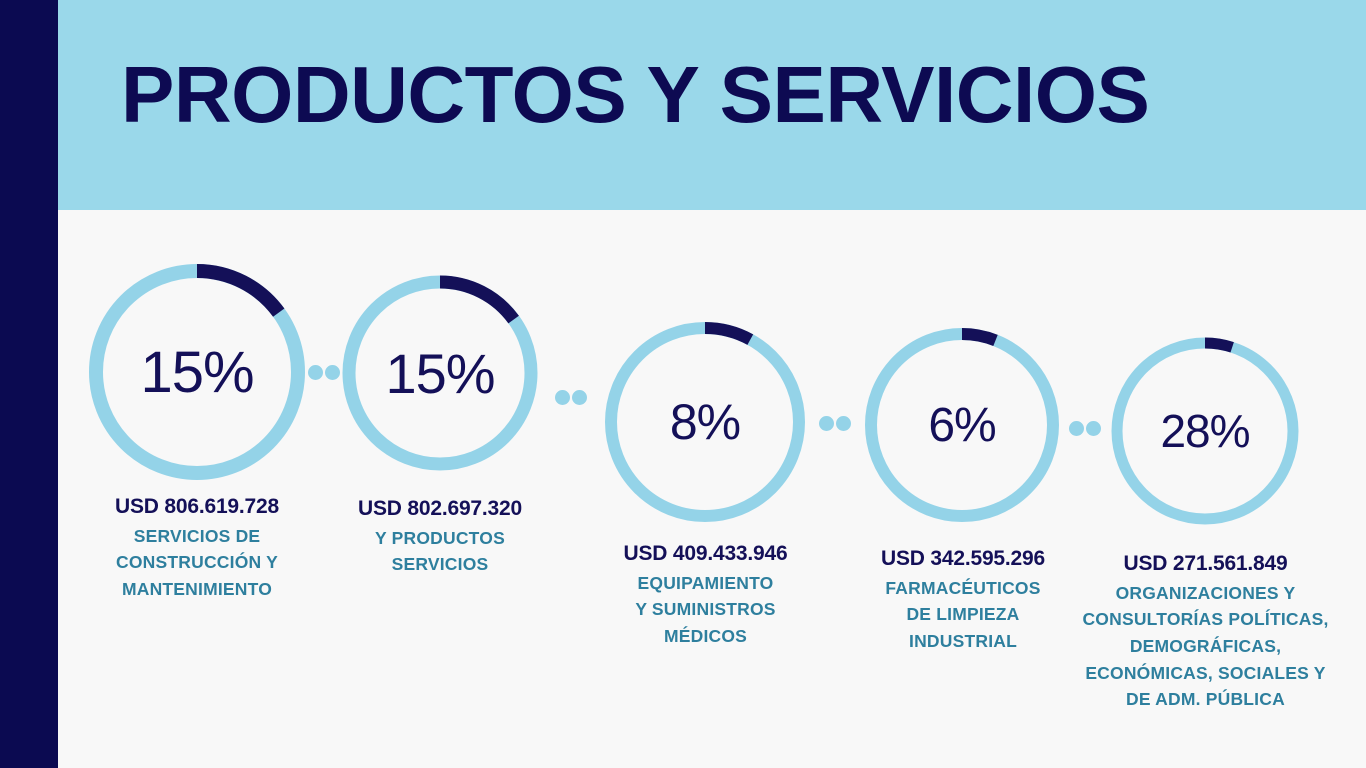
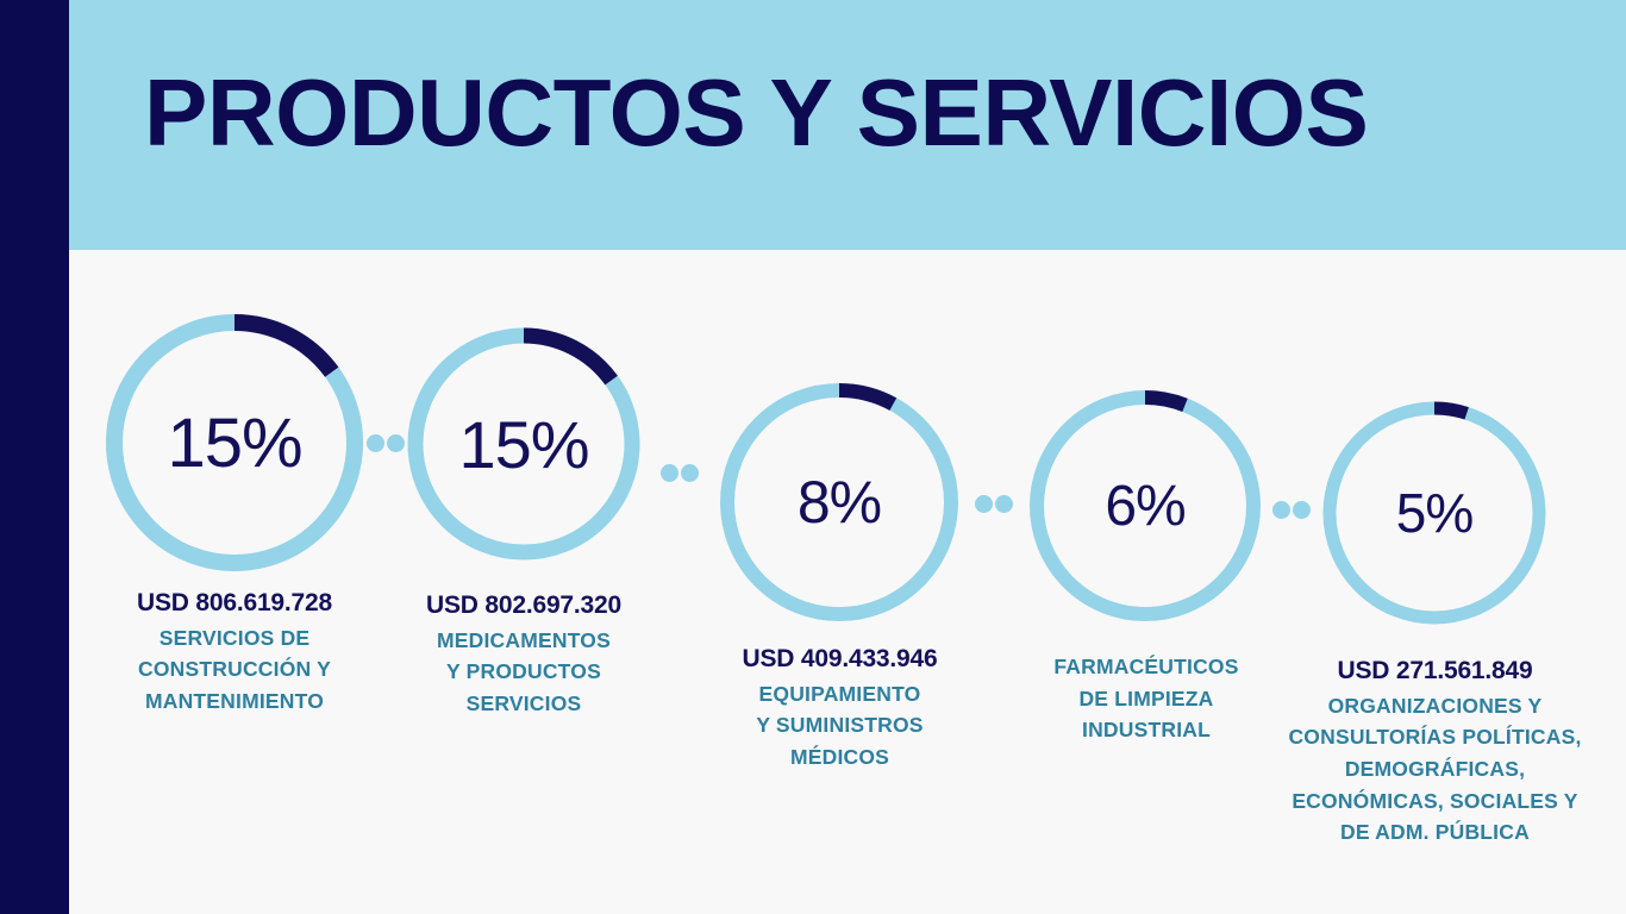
  PRODUCTOS Y SERVICIOS
  15%
  15%
  8%
  6%
- 28%
+ 5%
  USD 806.619.728
  SERVICIOS DE
  CONSTRUCCIÓN Y
  MANTENIMIENTO
  USD 802.697.320
+ MEDICAMENTOS
  Y PRODUCTOS
  SERVICIOS
  USD 409.433.946
  EQUIPAMIENTO
  Y SUMINISTROS
  MÉDICOS
- USD 342.595.296
  FARMACÉUTICOS
  DE LIMPIEZA
  INDUSTRIAL
  USD 271.561.849
  ORGANIZACIONES Y
  CONSULTORÍAS POLÍTICAS,
  DEMOGRÁFICAS,
  ECONÓMICAS, SOCIALES Y
  DE ADM. PÚBLICA
